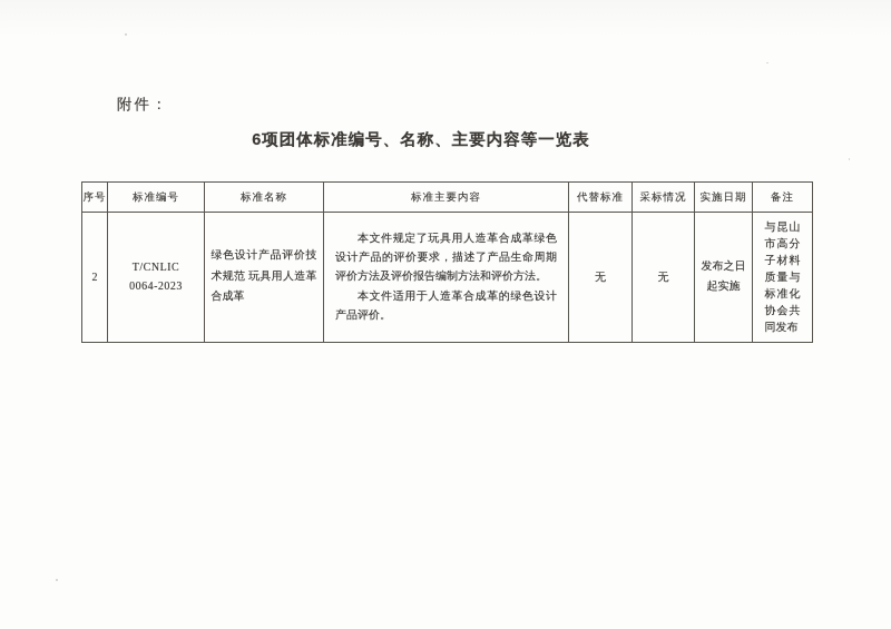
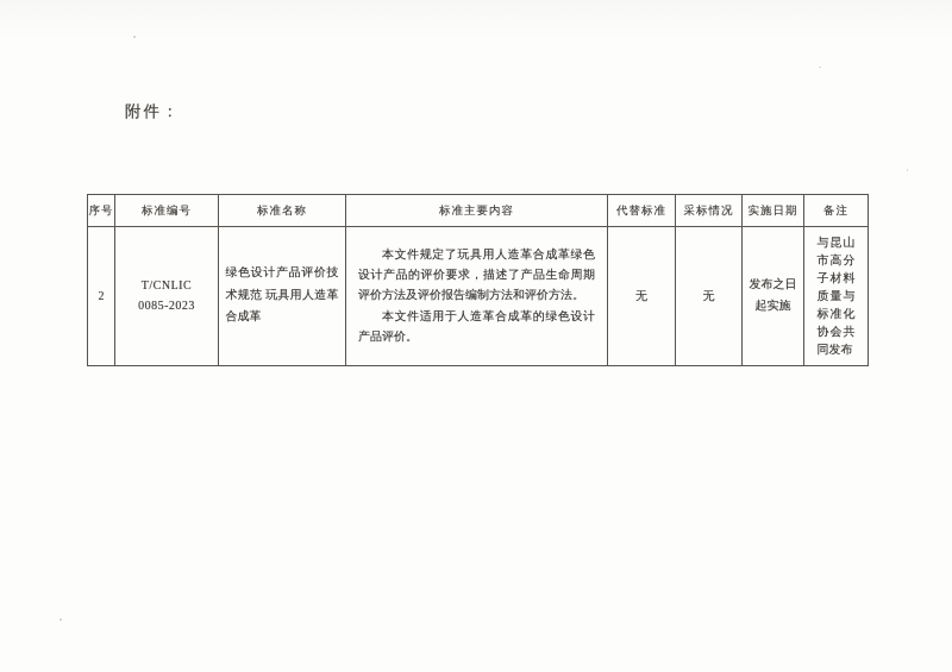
  附件：
- 6项团体标准编号、名称、主要内容等一览表
  序号	标准编号	标准名称	标准主要内容	代替标准	采标情况	实施日期	备注
- 2	T/CNLIC 0064-2023	绿色设计产品评价技术规范 玩具用人造革合成革	本文件规定了玩具用人造革合成革绿色设计产品的评价要求，描述了产品生命周期评价方法及评价报告编制方法和评价方法。 本文件适用于人造革合成革的绿色设计产品评价。	无	无	发布之日起实施	与昆山市高分子材料质量与标准化协会共同发布
+ 2	T/CNLIC 0085-2023	绿色设计产品评价技术规范 玩具用人造革合成革	本文件规定了玩具用人造革合成革绿色设计产品的评价要求，描述了产品生命周期评价方法及评价报告编制方法和评价方法。 本文件适用于人造革合成革的绿色设计产品评价。	无	无	发布之日起实施	与昆山市高分子材料质量与标准化协会共同发布
